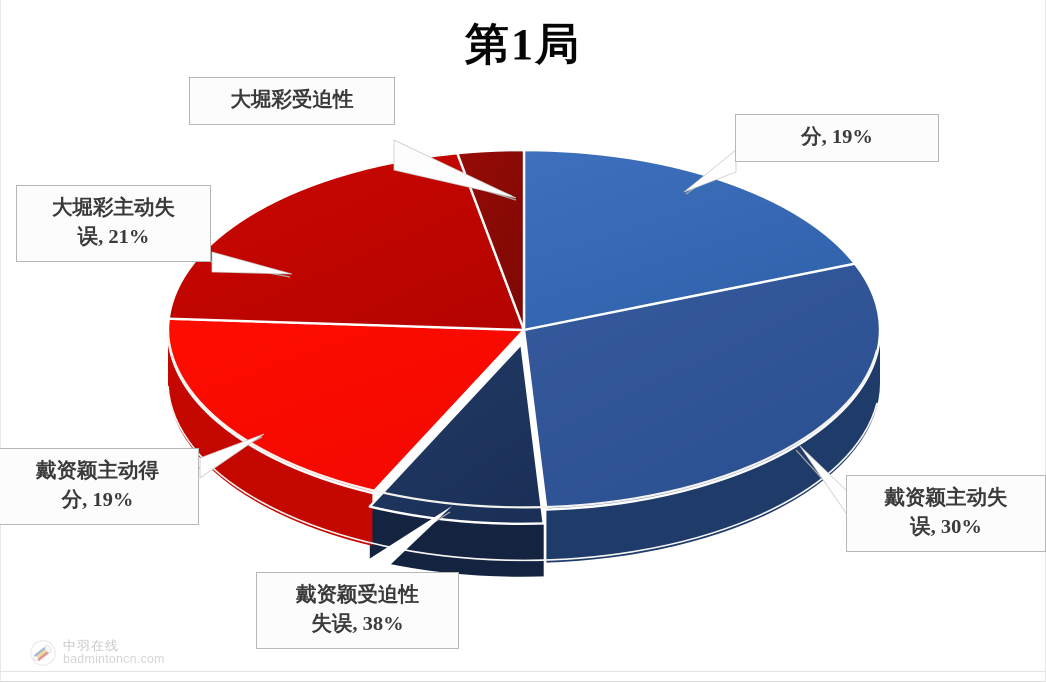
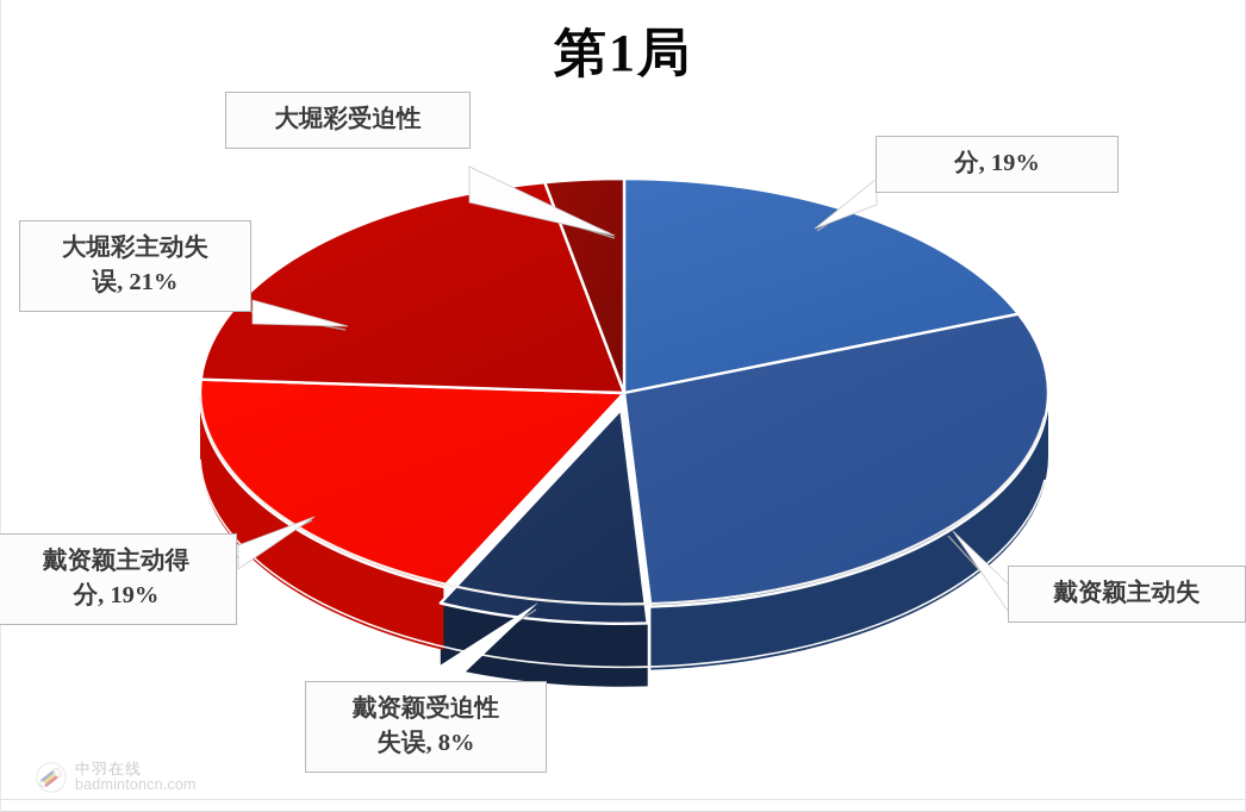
  第1局
  大堀彩受迫性
  大堀彩主动失
  误, 21%
  戴资颖主动得
  分, 19%
  戴资颖受迫性
- 失误, 38%
+ 失误, 8%
  戴资颖主动失
- 误, 30%
  分, 19%
  中羽在线
  badmintoncn.com
